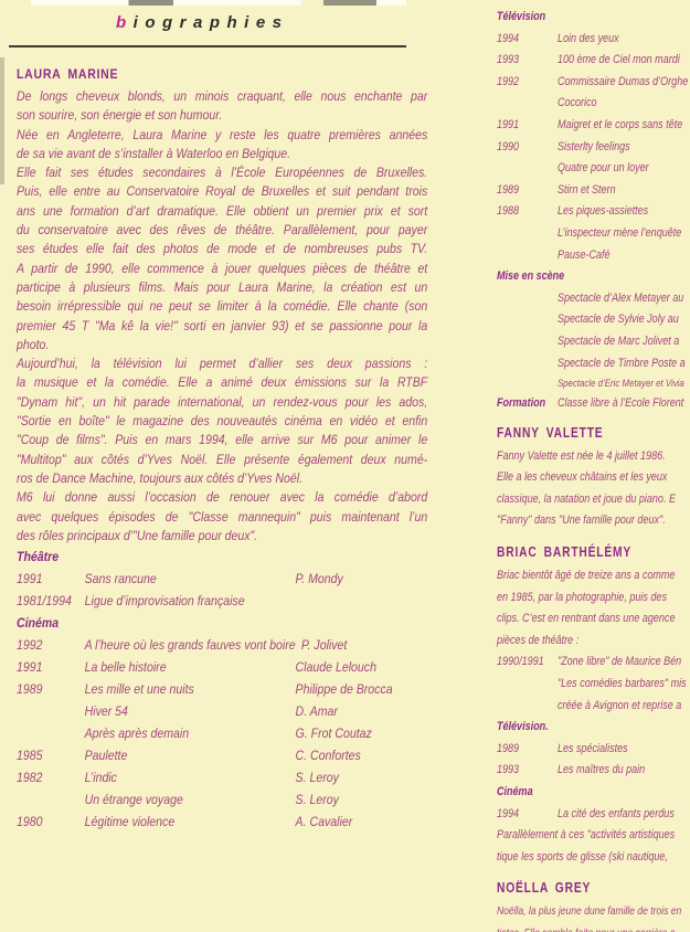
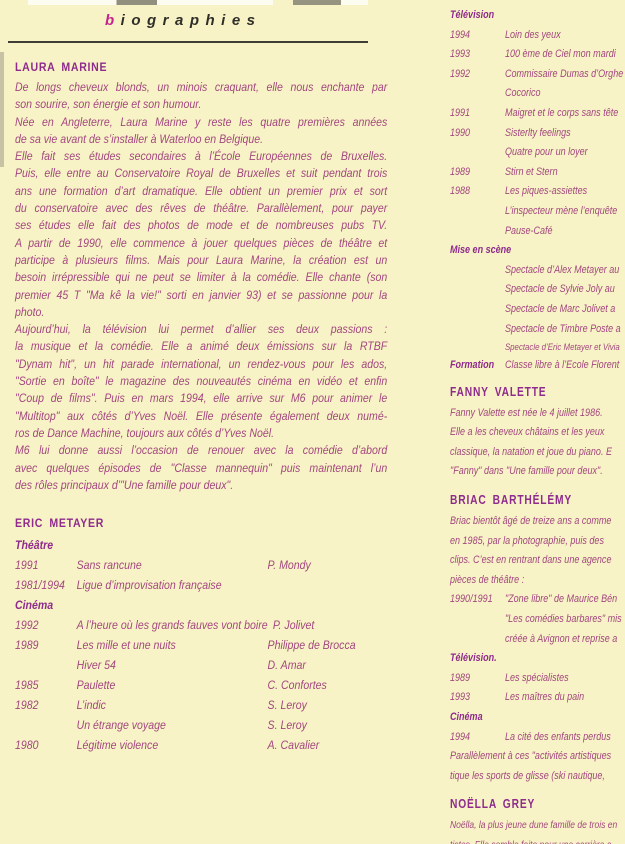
  biographies
  LAURA MARINE
  De longs cheveux blonds, un minois craquant, elle nous enchante par
  son sourire, son énergie et son humour.
  Née en Angleterre, Laura Marine y reste les quatre premières années
  de sa vie avant de s’installer à Waterloo en Belgique.
  Elle fait ses études secondaires à l’École Européennes de Bruxelles.
  Puis, elle entre au Conservatoire Royal de Bruxelles et suit pendant trois
  ans une formation d’art dramatique. Elle obtient un premier prix et sort
  du conservatoire avec des rêves de théâtre. Parallèlement, pour payer
  ses études elle fait des photos de mode et de nombreuses pubs TV.
  A partir de 1990, elle commence à jouer quelques pièces de théâtre et
  participe à plusieurs films. Mais pour Laura Marine, la création est un
  besoin irrépressible qui ne peut se limiter à la comédie. Elle chante (son
  premier 45 T "Ma kê la vie!" sorti en janvier 93) et se passionne pour la
  photo.
  Aujourd’hui, la télévision lui permet d’allier ses deux passions :
  la musique et la comédie. Elle a animé deux émissions sur la RTBF
  "Dynam hit", un hit parade international, un rendez-vous pour les ados,
  "Sortie en boîte" le magazine des nouveautés cinéma en vidéo et enfin
  "Coup de films". Puis en mars 1994, elle arrive sur M6 pour animer le
  "Multitop" aux côtés d’Yves Noël. Elle présente également deux numé-
  ros de Dance Machine, toujours aux côtés d’Yves Noël.
  M6 lui donne aussi l’occasion de renouer avec la comédie d’abord
  avec quelques épisodes de "Classe mannequin" puis maintenant l’un
  des rôles principaux d’"Une famille pour deux".
+ ERIC METAYER
  Théâtre
  1991 Sans rancune
  P. Mondy
  1981/1994 Ligue d’improvisation française
  Cinéma
  1992 A l’heure où les grands fauves vont boire P. Jolivet
- 1991 La belle histoire
- Claude Lelouch
  1989 Les mille et une nuits
  Philippe de Brocca
  Hiver 54
  D. Amar
- Après après demain
- G. Frot Coutaz
  1985 Paulette
  C. Confortes
  1982 L’indic
  S. Leroy
  Un étrange voyage
  S. Leroy
  1980 Légitime violence
  A. Cavalier
  Télévision
  1994 Loin des yeux
  1993 100 ème de Ciel mon mardi
  1992 Commissaire Dumas d’Orghe
  Cocorico
  1991 Maigret et le corps sans tête
  1990 Sisterlty feelings
  Quatre pour un loyer
  1989 Stirn et Stern
  1988 Les piques-assiettes
  L’inspecteur mène l’enquête
  Pause-Café
  Mise en scène
  Spectacle d’Alex Metayer au
  Spectacle de Sylvie Joly au
  Spectacle de Marc Jolivet a
  Spectacle de Timbre Poste a
  Spectacle d’Eric Metayer et Vivia
  Formation Classe libre à l’Ecole Florent
  FANNY VALETTE
  Fanny Valette est née le 4 juillet 1986.
  Elle a les cheveux châtains et les yeux
  classique, la natation et joue du piano. E
  "Fanny" dans "Une famille pour deux".
  BRIAC BARTHÉLÉMY
  Briac bientôt âgé de treize ans a comme
  en 1985, par la photographie, puis des
  clips. C’est en rentrant dans une agence
  pièces de théâtre :
  1990/1991 "Zone libre" de Maurice Bén
  "Les comédies barbares" mis
  créée à Avignon et reprise a
  Télévision.
  1989 Les spécialistes
  1993 Les maîtres du pain
  Cinéma
  1994 La cité des enfants perdus
  Parallèlement à ces "activités artistiques
  tique les sports de glisse (ski nautique,
  NOËLLA GREY
  Noëlla, la plus jeune dune famille de trois en
